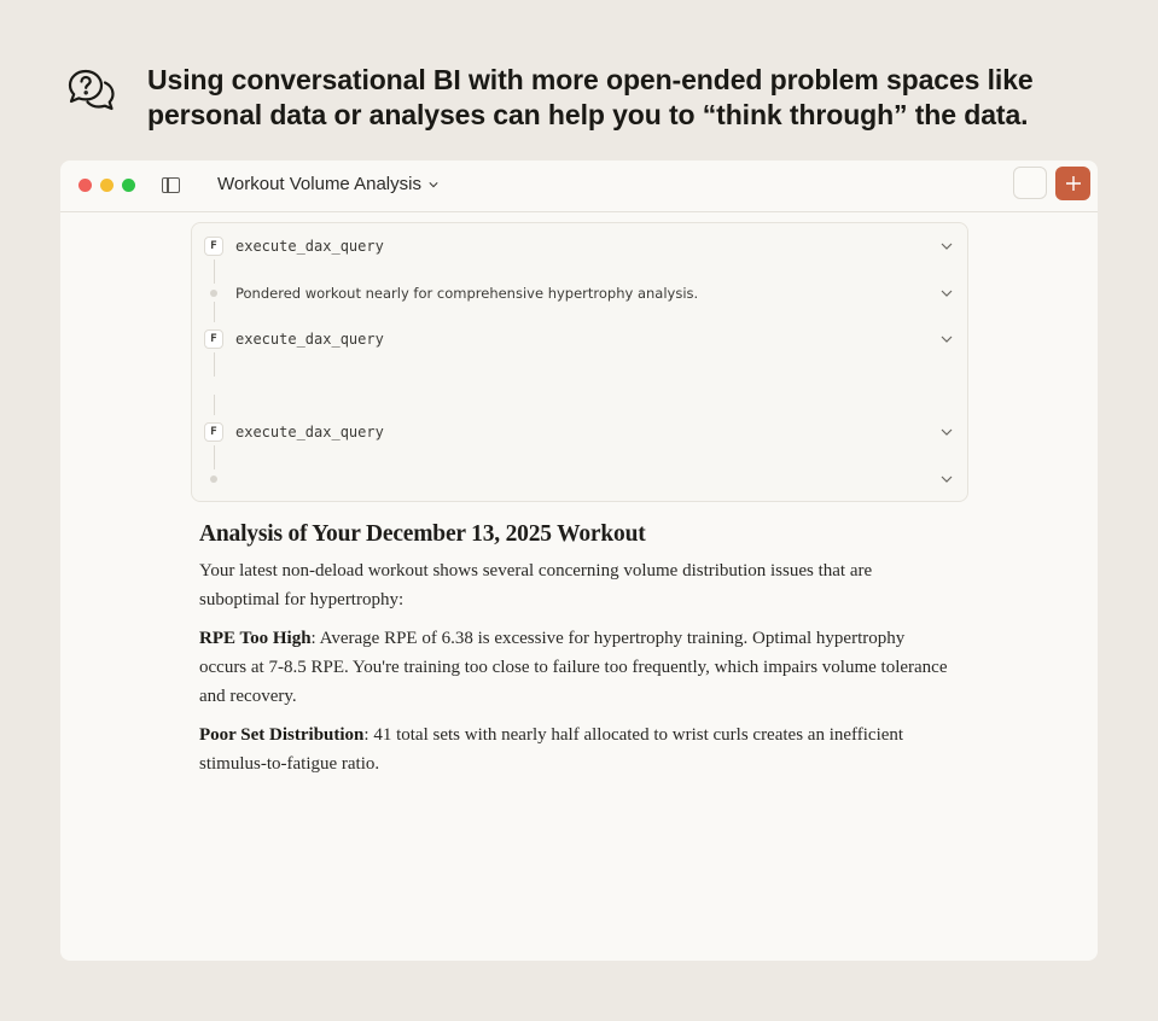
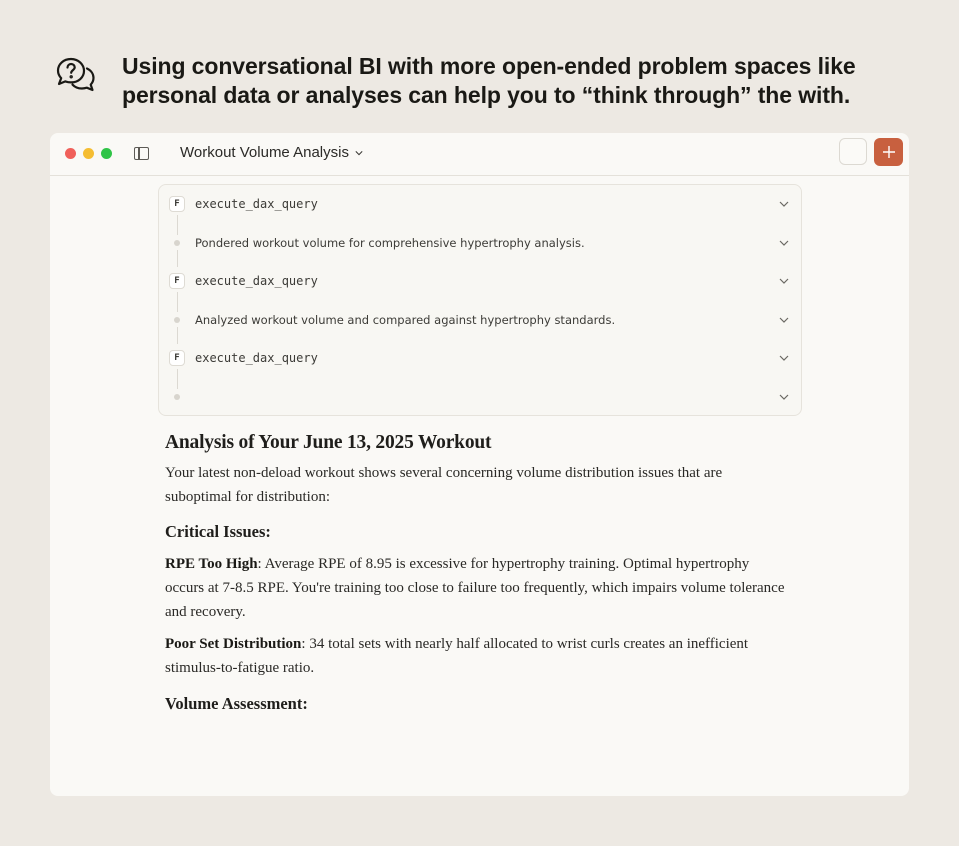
- Using conversational BI with more open-ended problem spaces like personal data or analyses can help you to “think through” the data.
+ Using conversational BI with more open-ended problem spaces like personal data or analyses can help you to “think through” the with.
  Workout Volume Analysis
  F
  execute_dax_query
- Pondered workout nearly for comprehensive hypertrophy analysis.
+ Pondered workout volume for comprehensive hypertrophy analysis.
  F
  execute_dax_query
+ Analyzed workout volume and compared against hypertrophy standards.
  F
  execute_dax_query
- Analysis of Your December 13, 2025 Workout
+ Analysis of Your June 13, 2025 Workout
- Your latest non-deload workout shows several concerning volume distribution issues that are suboptimal for hypertrophy:
+ Your latest non-deload workout shows several concerning volume distribution issues that are suboptimal for distribution:
+ Critical Issues:
- RPE Too High: Average RPE of 6.38 is excessive for hypertrophy training. Optimal hypertrophy occurs at 7-8.5 RPE. You're training too close to failure too frequently, which impairs volume tolerance and recovery.
+ RPE Too High: Average RPE of 8.95 is excessive for hypertrophy training. Optimal hypertrophy occurs at 7-8.5 RPE. You're training too close to failure too frequently, which impairs volume tolerance and recovery.
- Poor Set Distribution: 41 total sets with nearly half allocated to wrist curls creates an inefficient stimulus-to-fatigue ratio.
+ Poor Set Distribution: 34 total sets with nearly half allocated to wrist curls creates an inefficient stimulus-to-fatigue ratio.
+ Volume Assessment:
